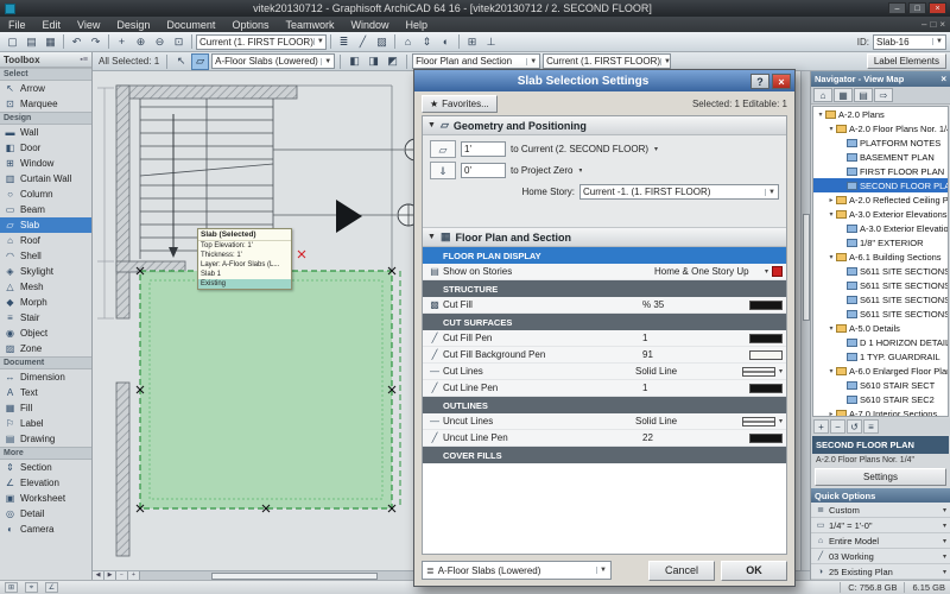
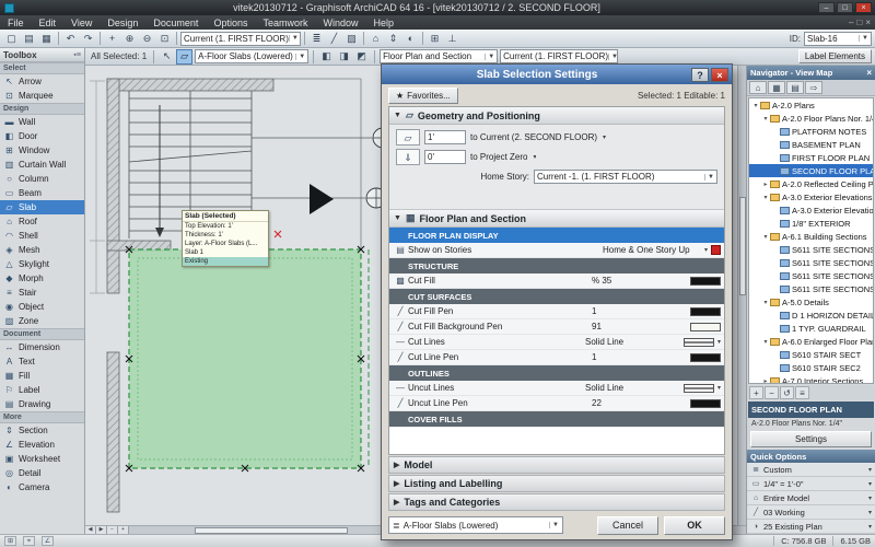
  vitek20130712 - Graphisoft ArchiCAD 64 16 - [vitek20130712 / 2. SECOND FLOOR]
  File
  Edit
  View
  Design
  Document
  Options
  Teamwork
  Window
  Help
  –
  □
  ×
  ▢
  ▤
  ▦
  ↶
  ↷
  +
  ⊕
  ⊖
  ⊡
  Current (1. FIRST FLOOR)
  ≣
  ╱
  ▨
  ⌂
  ⇕
  ◐
  ⊞
  ⊥
  ID:
  Slab-16
  All Selected: 1
  ↖
  ▱
  A-Floor Slabs (Lowered)
  ◧
  ◨
  ◩
  Floor Plan and Section
  Current (1. FIRST FLOOR)
  Label Elements
  Toolbox
  ↖
  Arrow
  ⊡
  Marquee
  ▬
  Wall
  ◧
  Door
  ⊞
  Window
  ▥
  Curtain Wall
  ○
  Column
  ▭
  Beam
  ▱
  Slab
  ⌂
  Roof
  ◠
  Shell
  ◈
- Skylight
+ Mesh
  △
- Mesh
+ Skylight
  ◆
  Morph
  ≡
  Stair
  ◉
  Object
  ▨
  Zone
  ↔
  Dimension
  A
  Text
  ▦
  Fill
  ⚐
  Label
  ▤
  Drawing
  ⇕
  Section
  ∠
  Elevation
  ▣
  Worksheet
  ◎
  Detail
  ◐
  Camera
  Slab Selection Settings
  ?
  ×
  ★
  Favorites...
  Selected: 1 Editable: 1
  ▱
  Geometry and Positioning
  ▱
  1'
  to Current (2. SECOND FLOOR)
  ⇓
  0'
  to Project Zero
  Home Story:
  Current -1. (1. FIRST FLOOR)
  ▦
  Floor Plan and Section
  FLOOR PLAN DISPLAY
  ▤
  Show on Stories
  Home & One Story Up
  STRUCTURE
  ▩
  Cut Fill
  % 35
  CUT SURFACES
  ╱
  Cut Fill Pen
  1
  ╱
  Cut Fill Background Pen
  91
  ―
  Cut Lines
  Solid Line
  ╱
  Cut Line Pen
  1
  OUTLINES
  ―
  Uncut Lines
  Solid Line
  ╱
  Uncut Line Pen
  22
  COVER FILLS
+ Model
+ Listing and Labelling
+ Tags and Categories
  ≣
  A-Floor Slabs (Lowered)
  Cancel
  OK
  Navigator - View Map
  ×
  ⌂
  ▦
  ▤
  ⇨
  A-2.0 Plans
  A-2.0 Floor Plans Nor. 1/
  PLATFORM NOTES
  BASEMENT PLAN
  FIRST FLOOR PLAN
  SECOND FLOOR PLA
  A-2.0 Reflected Ceiling P
  A-3.0 Exterior Elevations
  A-3.0 Exterior Elevatio
  1/8" EXTERIOR
  A-6.1 Building Sections
  S611 SITE SECTIONS
  S611 SITE SECTIONS
  S611 SITE SECTIONS
  S611 SITE SECTIONS
  A-5.0 Details
  D 1 HORIZON DETAI
  1 TYP. GUARDRAIL
  A-6.0 Enlarged Floor Pla
  S610 STAIR SECT
  S610 STAIR SEC2
  A-7.0 Interior Sections
  +
  −
  ↺
  ≡
  SECOND FLOOR PLAN
  Settings
  Quick Options
  Custom
  1/4" = 1'-0"
  Entire Model
  03 Working
  25 Existing Plan
  C: 756.8 GB
  6.15 GB
